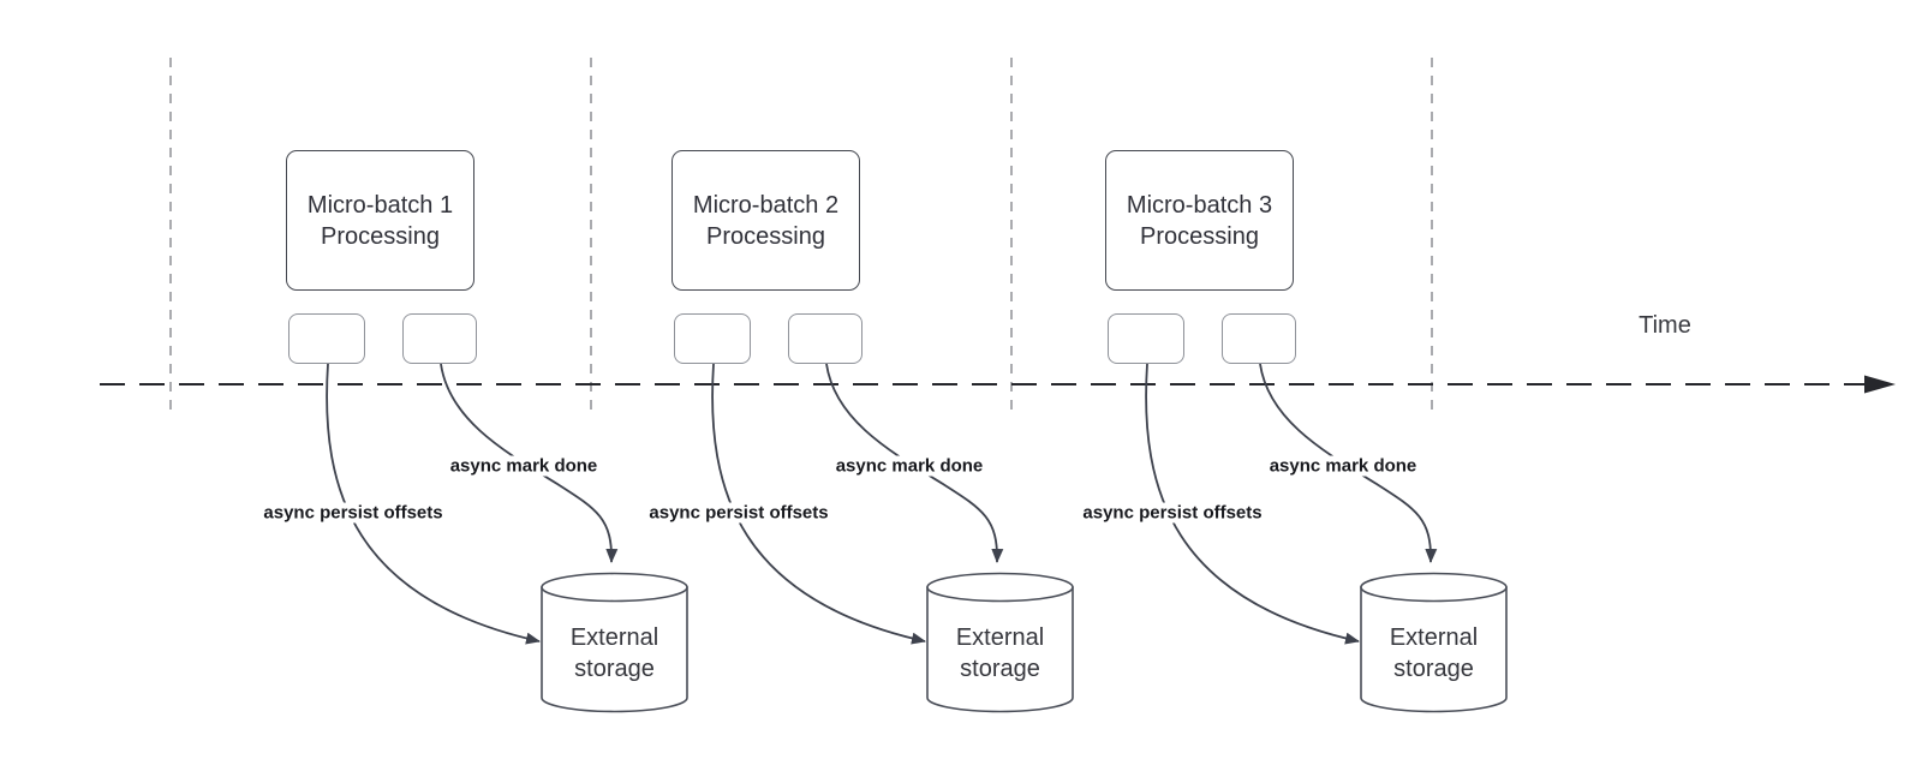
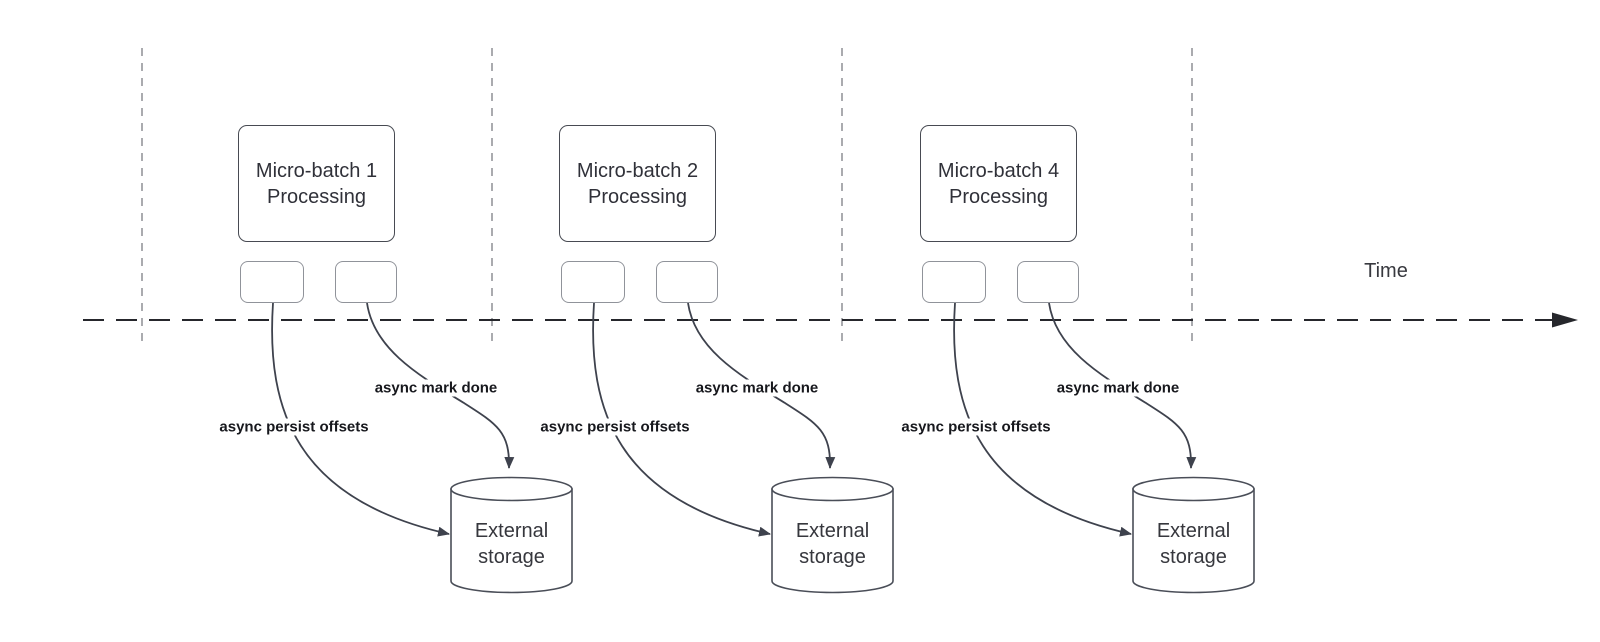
  Micro-batch 1
  Processing
  async persist offsets
  async mark done
  External
  storage
  Micro-batch 2
  Processing
  async persist offsets
  async mark done
  External
  storage
- Micro-batch 3
+ Micro-batch 4
  Processing
  async persist offsets
  async mark done
  External
  storage
  Time
